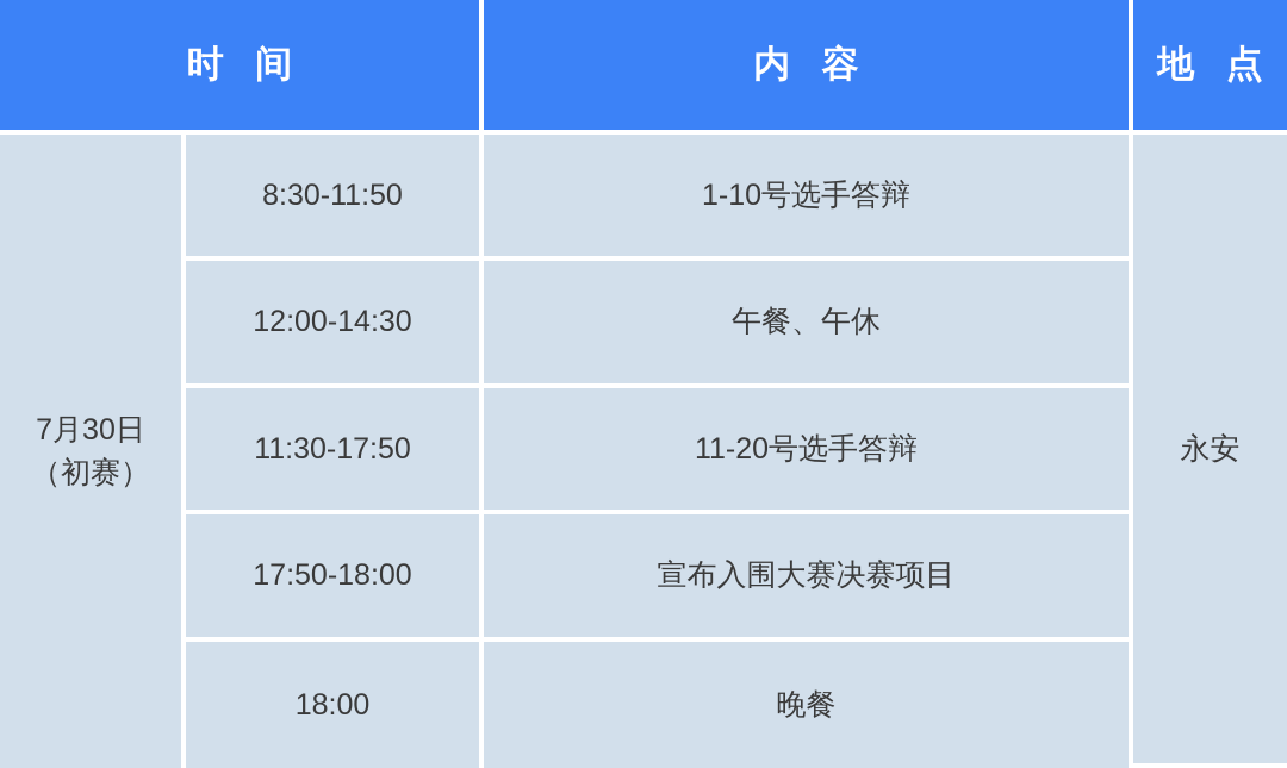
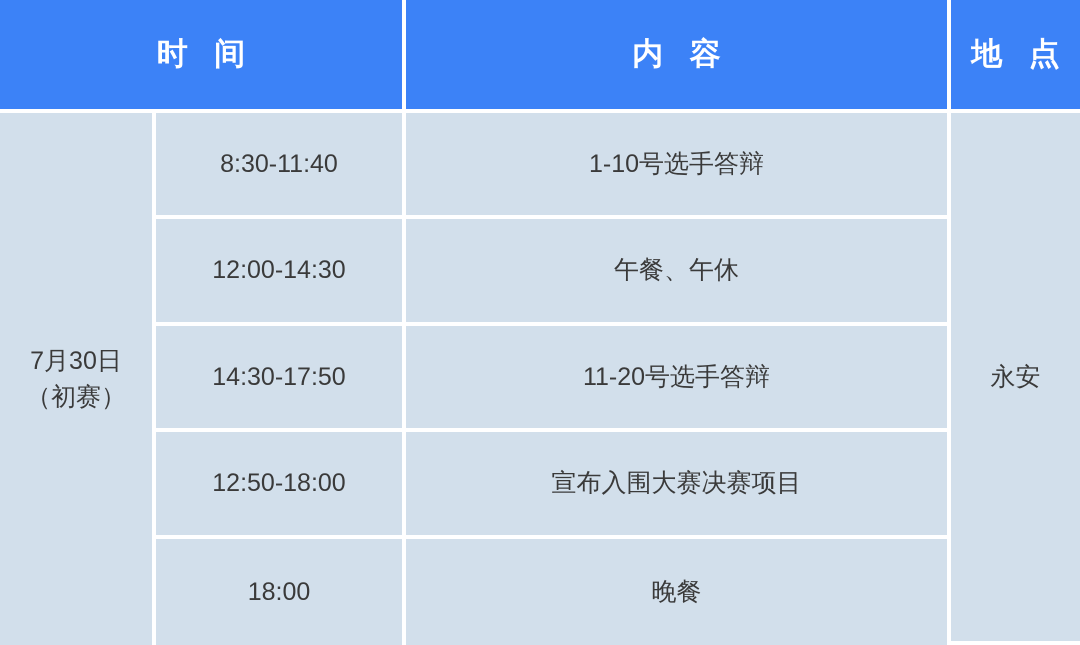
  时 间	内 容	地 点
- 7月30日 （初赛）	8:30-11:50	1-10号选手答辩	永安
+ 7月30日 （初赛）	8:30-11:40	1-10号选手答辩	永安
  12:00-14:30	午餐、午休
- 11:30-17:50	11-20号选手答辩
+ 14:30-17:50	11-20号选手答辩
- 17:50-18:00	宣布入围大赛决赛项目
+ 12:50-18:00	宣布入围大赛决赛项目
  18:00	晚餐
